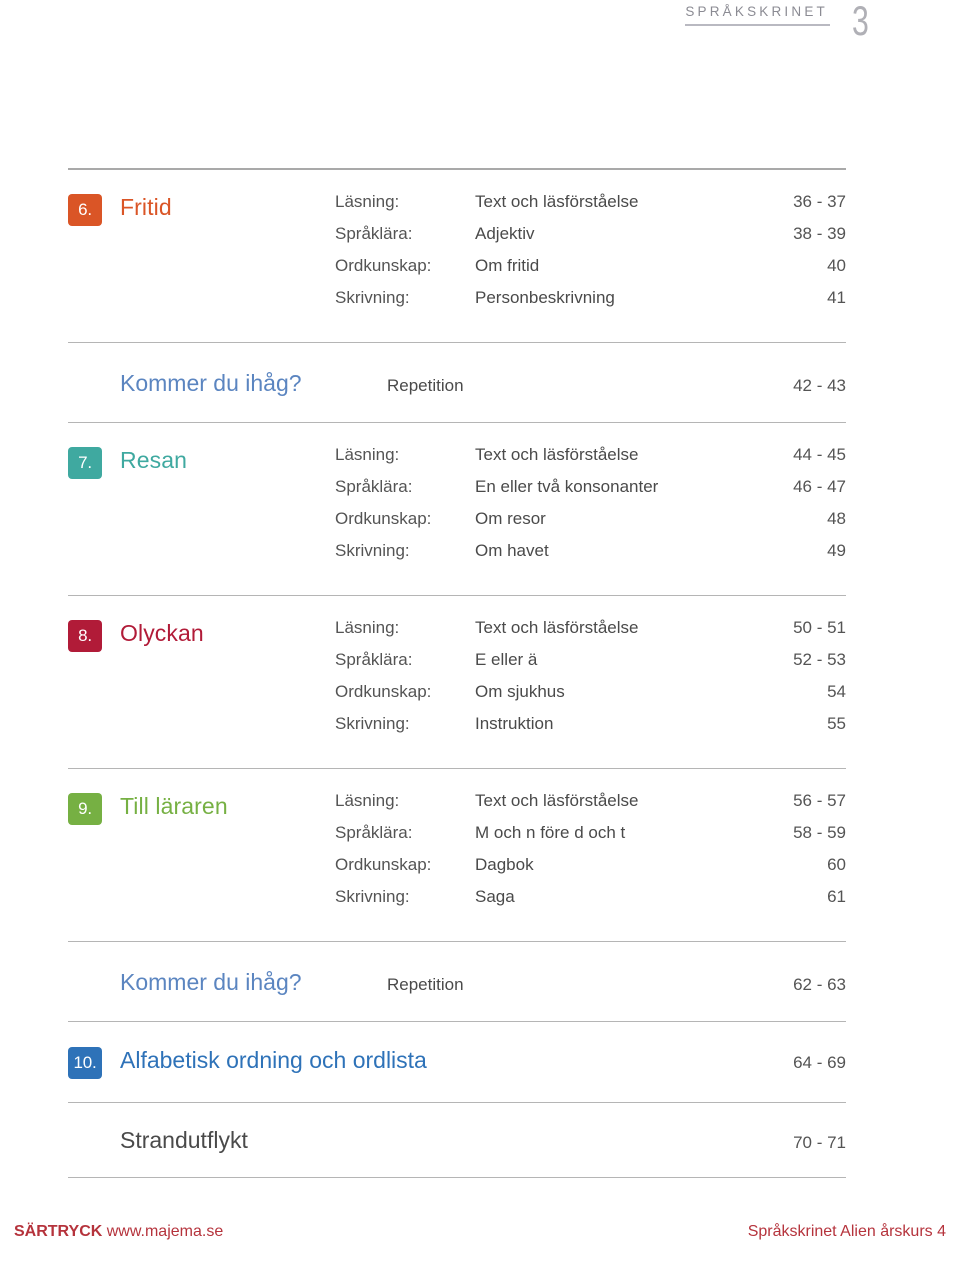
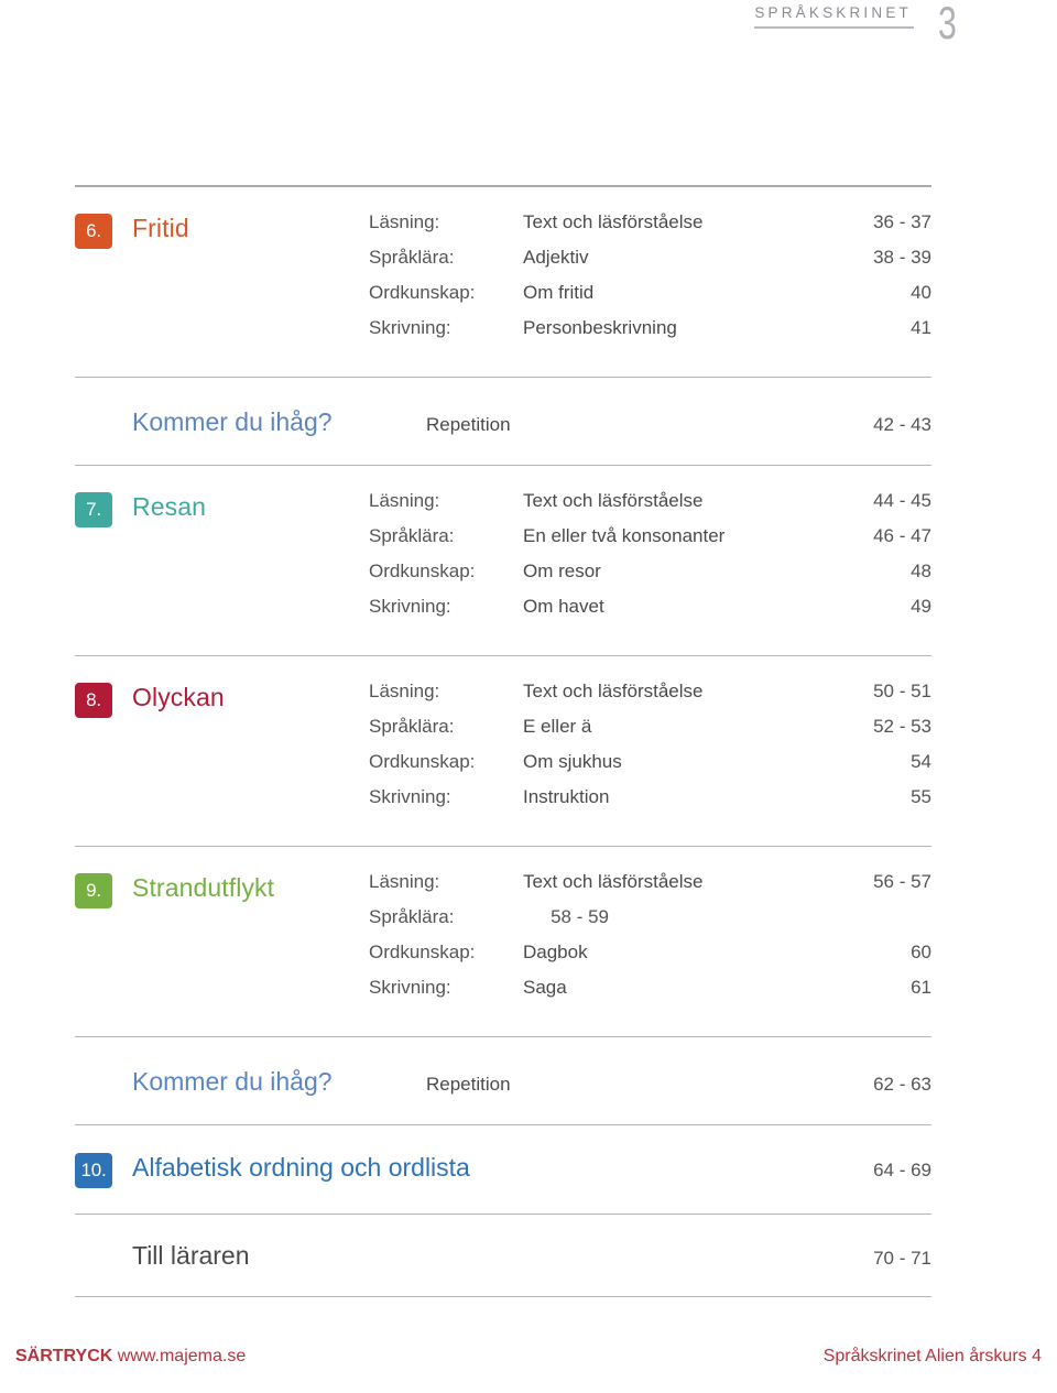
  SPRÅKSKRINET
  3
  6.
  Fritid
  Läsning:
  Text och läsförståelse
  36 - 37
  Språklära:
  Adjektiv
  38 - 39
  Ordkunskap:
  Om fritid
  40
  Skrivning:
  Personbeskrivning
  41
  Kommer du ihåg?
  Repetition
  42 - 43
  7.
  Resan
  Läsning:
  Text och läsförståelse
  44 - 45
  Språklära:
  En eller två konsonanter
  46 - 47
  Ordkunskap:
  Om resor
  48
  Skrivning:
  Om havet
  49
  8.
  Olyckan
  Läsning:
  Text och läsförståelse
  50 - 51
  Språklära:
  E eller ä
  52 - 53
  Ordkunskap:
  Om sjukhus
  54
  Skrivning:
  Instruktion
  55
  9.
- Till läraren
+ Strandutflykt
  Läsning:
  Text och läsförståelse
  56 - 57
  Språklära:
- M och n före d och t
  58 - 59
  Ordkunskap:
  Dagbok
  60
  Skrivning:
  Saga
  61
  Kommer du ihåg?
  Repetition
  62 - 63
  10.
  Alfabetisk ordning och ordlista
  64 - 69
- Strandutflykt
+ Till läraren
  70 - 71
  SÄRTRYCK www.majema.se
  Språkskrinet Alien årskurs 4
